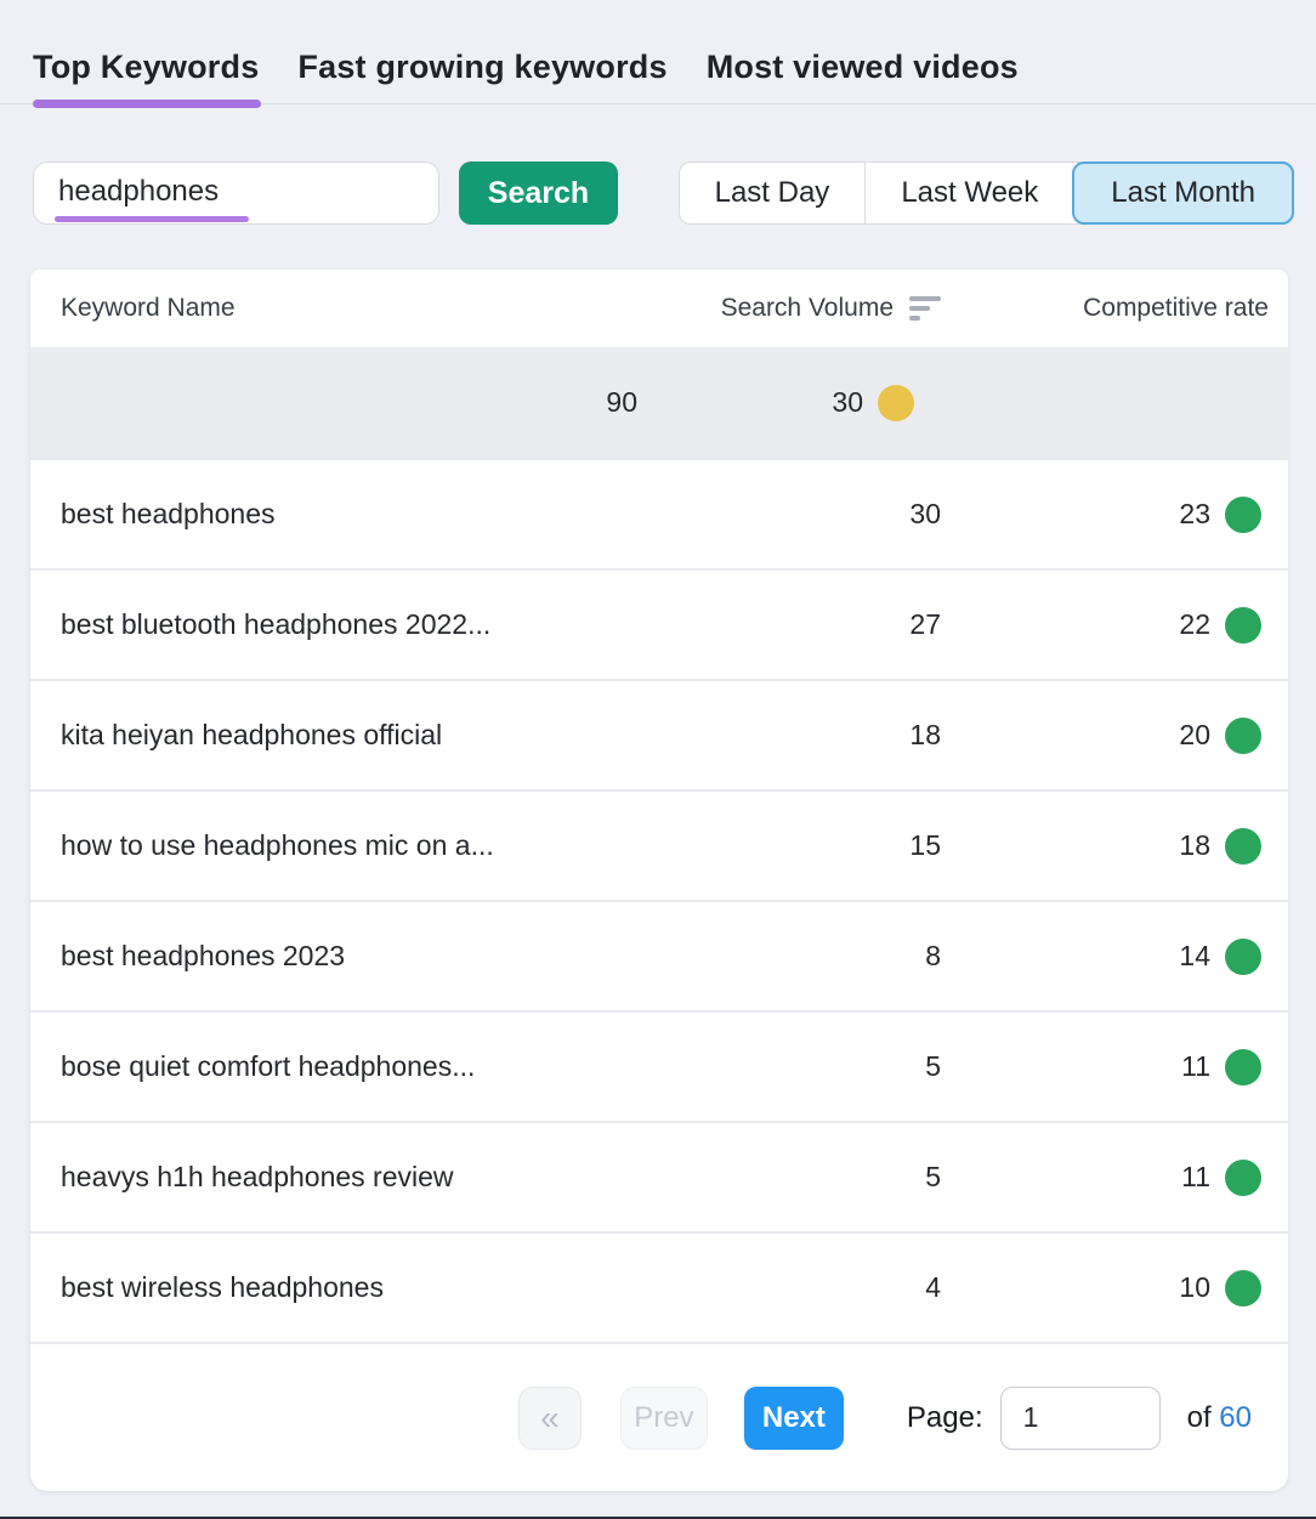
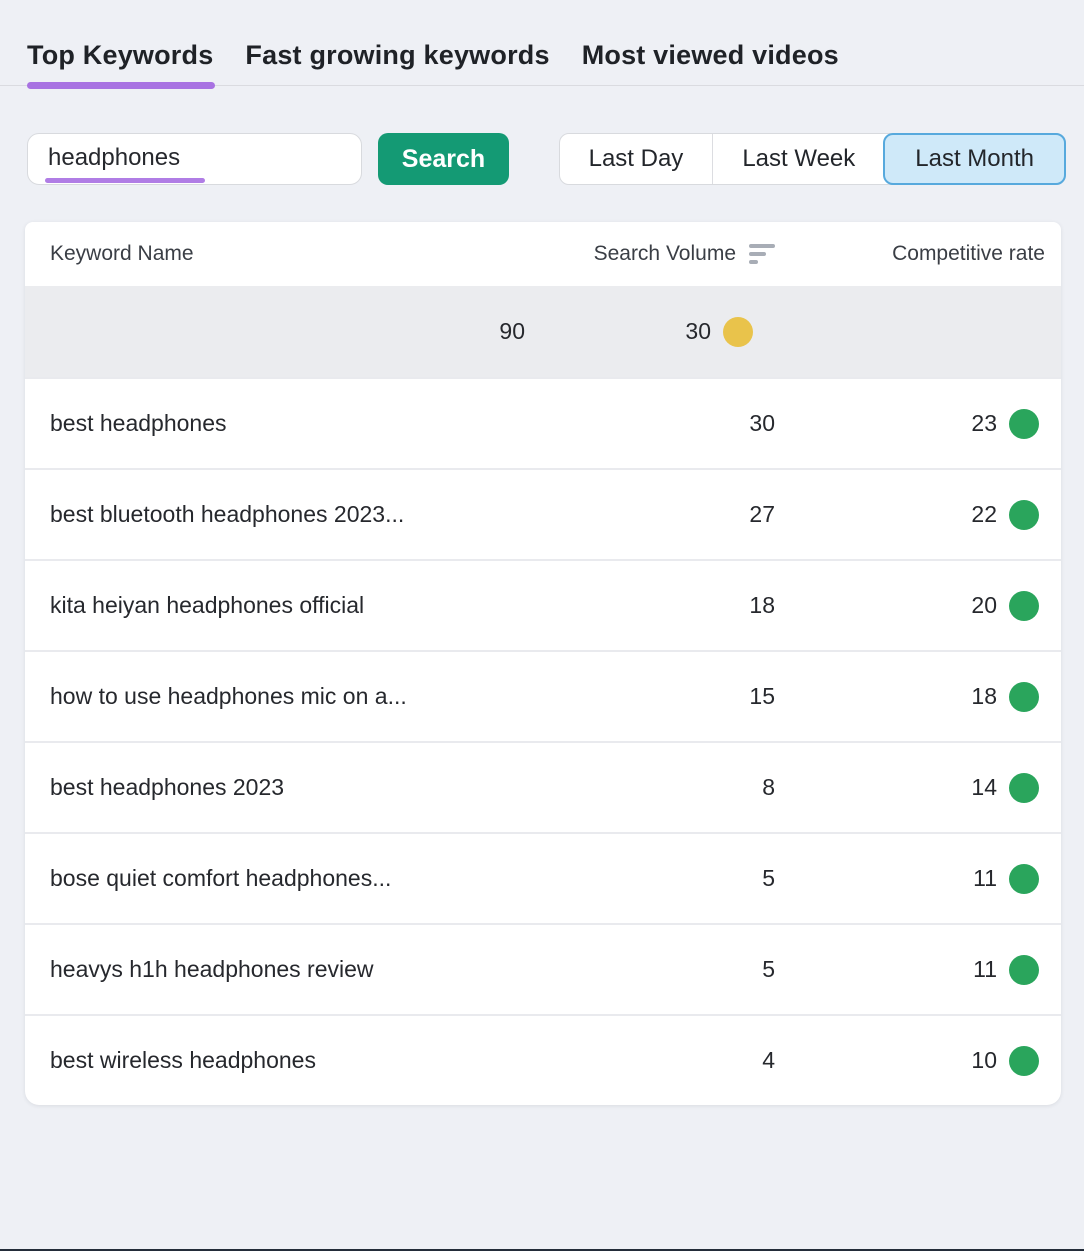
  Top Keywords
  Fast growing keywords
  Most viewed videos
  headphones
  Search
  Last Day
  Last Week
  Last Month
  Keyword Name
  Search Volume
  Competitive rate
  90
  30
  best headphones
  30
  23
- best bluetooth headphones 2022...
+ best bluetooth headphones 2023...
  27
  22
  kita heiyan headphones official
  18
  20
  how to use headphones mic on a...
  15
  18
  best headphones 2023
  8
  14
  bose quiet comfort headphones...
  5
  11
  heavys h1h headphones review
  5
  11
  best wireless headphones
  4
  10
- «
- Prev
- Next
- Page:
- 1
- of 60
